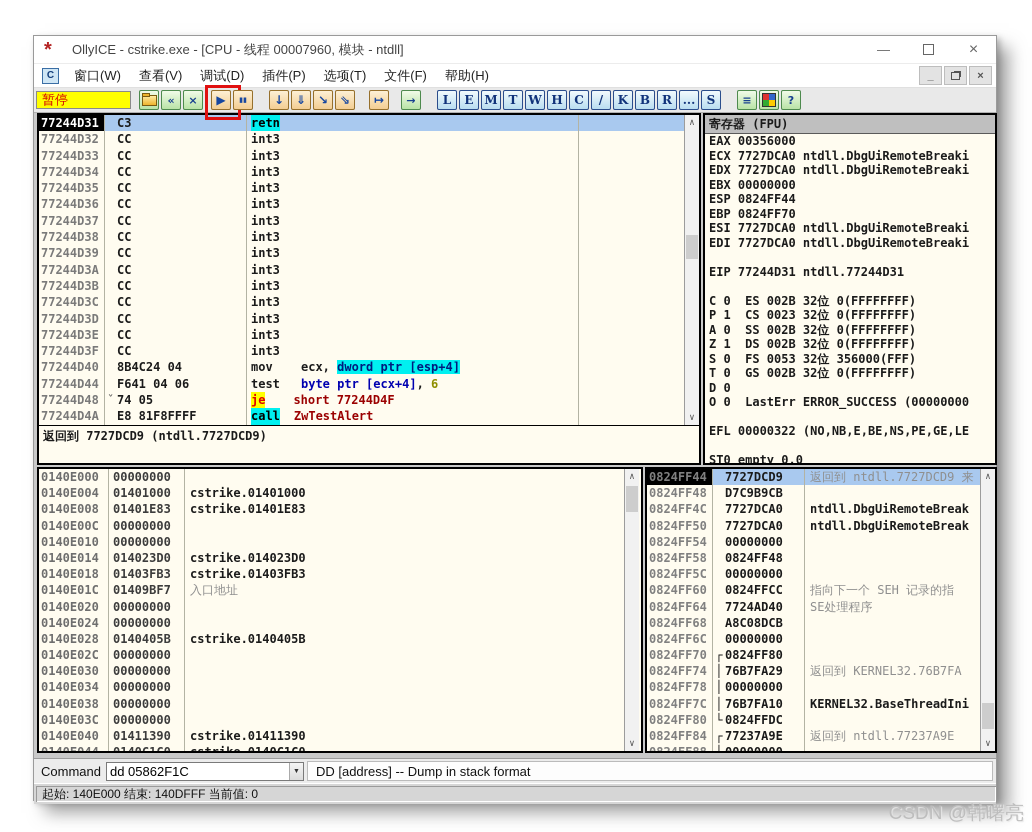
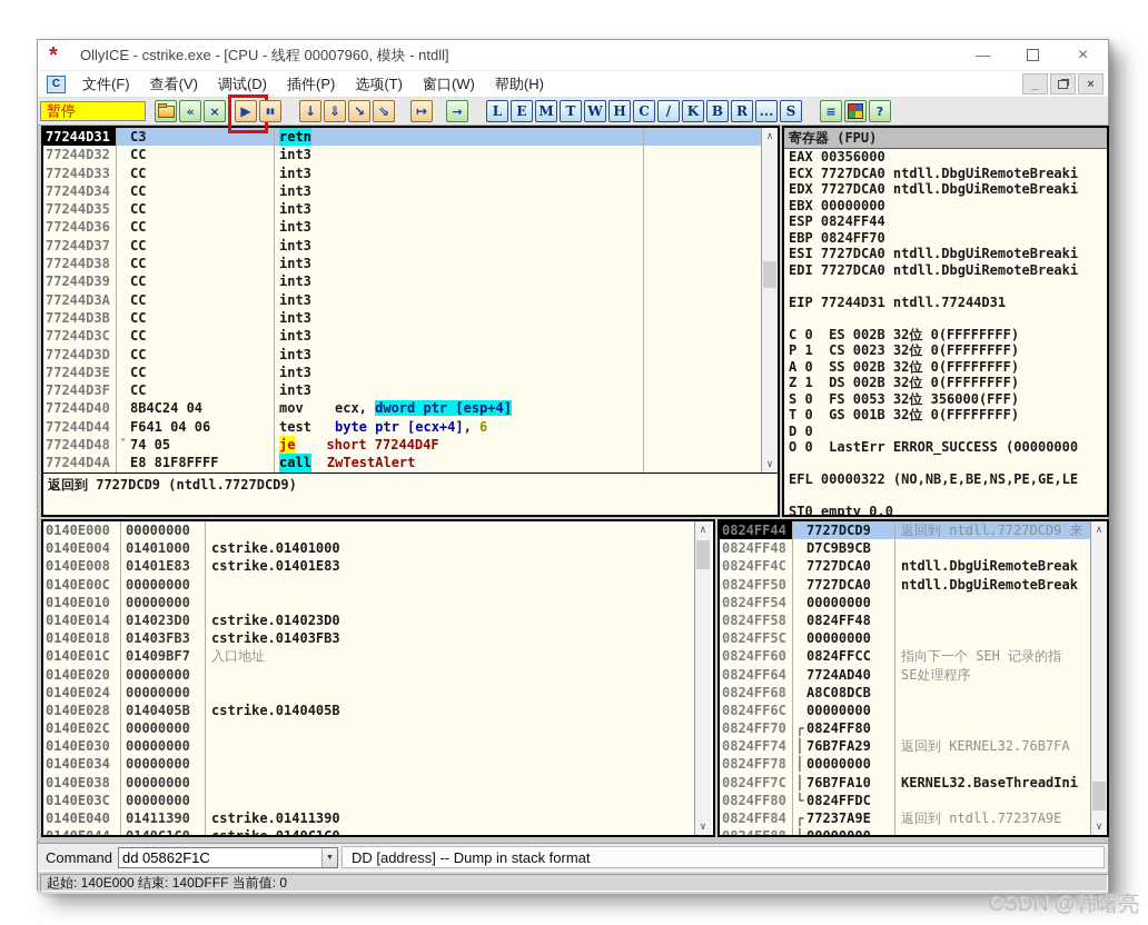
  *
  OllyICE - cstrike.exe - [CPU - 线程 00007960, 模块 - ntdll]
  —
  ×
  C
- 窗口(W)
+ 文件(F)
  查看(V)
  调试(D)
  插件(P)
  选项(T)
- 文件(F)
+ 窗口(W)
  帮助(H)
  _
  ×
  暂停
  «
  ×
  ▶
  ▮▮
  ↓
  ⇓
  ↘
  ⇘
  ↦
  →
  L
  E
  M
  T
  W
  H
  C
  /
  K
  B
  R
  ...
  S
  ≡
  ?
  77244D31
  C3
  retn
  77244D32
  CC
  int3
  77244D33
  CC
  int3
  77244D34
  CC
  int3
  77244D35
  CC
  int3
  77244D36
  CC
  int3
  77244D37
  CC
  int3
  77244D38
  CC
  int3
  77244D39
  CC
  int3
  77244D3A
  CC
  int3
  77244D3B
  CC
  int3
  77244D3C
  CC
  int3
  77244D3D
  CC
  int3
  77244D3E
  CC
  int3
  77244D3F
  CC
  int3
  77244D40
  8B4C24 04
  mov ecx, dword ptr [esp+4]
  77244D44
  F641 04 06
  test byte ptr [ecx+4], 6
  77244D48
  ˇ 74 05
  je short 77244D4F
  77244D4A
  E8 81F8FFFF
  call ZwTestAlert
  ∧
  ∨
  返回到 7727DCD9 (ntdll.7727DCD9)
  寄存器 (FPU)
  EAX 00356000
  ECX 7727DCA0 ntdll.DbgUiRemoteBreaki
  EDX 7727DCA0 ntdll.DbgUiRemoteBreaki
  EBX 00000000
  ESP 0824FF44
  EBP 0824FF70
  ESI 7727DCA0 ntdll.DbgUiRemoteBreaki
  EDI 7727DCA0 ntdll.DbgUiRemoteBreaki
  EIP 77244D31 ntdll.77244D31
  C 0 ES 002B 32位 0(FFFFFFFF)
  P 1 CS 0023 32位 0(FFFFFFFF)
  A 0 SS 002B 32位 0(FFFFFFFF)
  Z 1 DS 002B 32位 0(FFFFFFFF)
  S 0 FS 0053 32位 356000(FFF)
- T 0 GS 002B 32位 0(FFFFFFFF)
+ T 0 GS 001B 32位 0(FFFFFFFF)
  D 0
  O 0 LastErr ERROR_SUCCESS (00000000
  EFL 00000322 (NO,NB,E,BE,NS,PE,GE,LE
  ST0 empty 0.0
  0140E000
  00000000
  0140E004
  01401000
  cstrike.01401000
  0140E008
  01401E83
  cstrike.01401E83
  0140E00C
  00000000
  0140E010
  00000000
  0140E014
  014023D0
  cstrike.014023D0
  0140E018
  01403FB3
  cstrike.01403FB3
  0140E01C
  01409BF7
  入口地址
  0140E020
  00000000
  0140E024
  00000000
  0140E028
  0140405B
  cstrike.0140405B
  0140E02C
  00000000
  0140E030
  00000000
  0140E034
  00000000
  0140E038
  00000000
  0140E03C
  00000000
  0140E040
  01411390
  cstrike.01411390
  ∧
  ∨
  0824FF44
  7727DCD9
  返回到 ntdll.7727DCD9 来
  0824FF48
  D7C9B9CB
  0824FF4C
  7727DCA0
  ntdll.DbgUiRemoteBreak
  0824FF50
  7727DCA0
  ntdll.DbgUiRemoteBreak
  0824FF54
  00000000
  0824FF58
  0824FF48
  0824FF5C
  00000000
  0824FF60
  0824FFCC
  指向下一个 SEH 记录的指
  0824FF64
  7724AD40
  SE处理程序
  0824FF68
  A8C08DCB
  0824FF6C
  00000000
  0824FF70
  ┌ 0824FF80
  0824FF74
  │ 76B7FA29
  返回到 KERNEL32.76B7FA
  0824FF78
  │ 00000000
  0824FF7C
  │ 76B7FA10
  KERNEL32.BaseThreadIni
  0824FF80
  └ 0824FFDC
  0824FF84
  ┌ 77237A9E
  返回到 ntdll.77237A9E
  ∧
  ∨
  Command
  dd 05862F1C
  DD [address] -- Dump in stack format
  起始: 140E000 结束: 140DFFF 当前值: 0
  CSDN @韩曙亮
